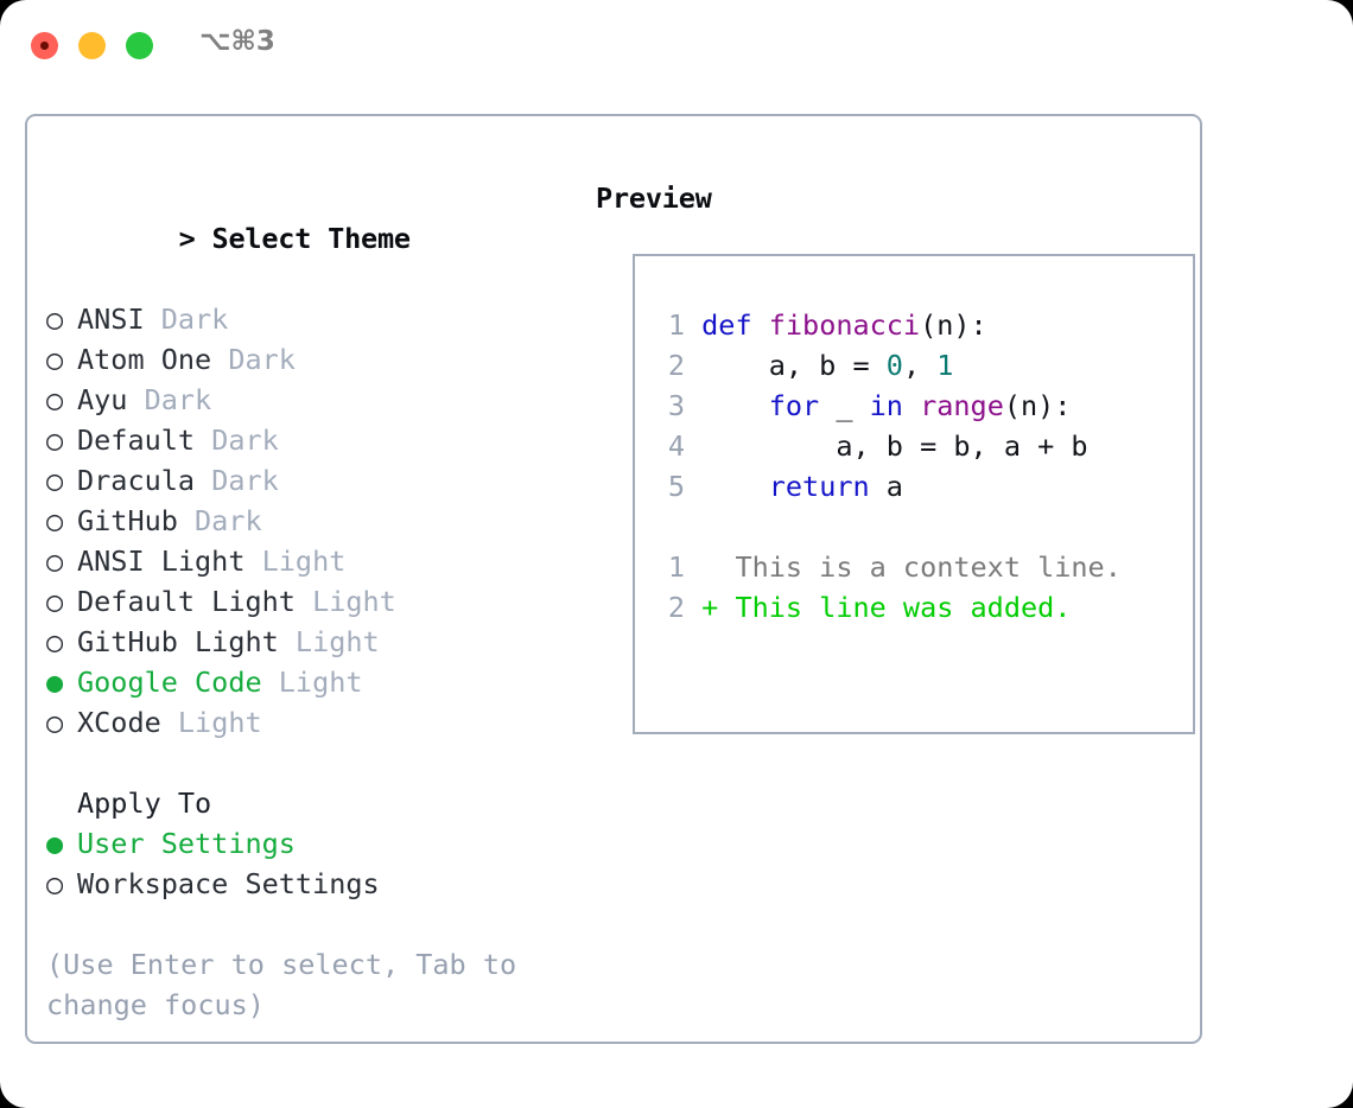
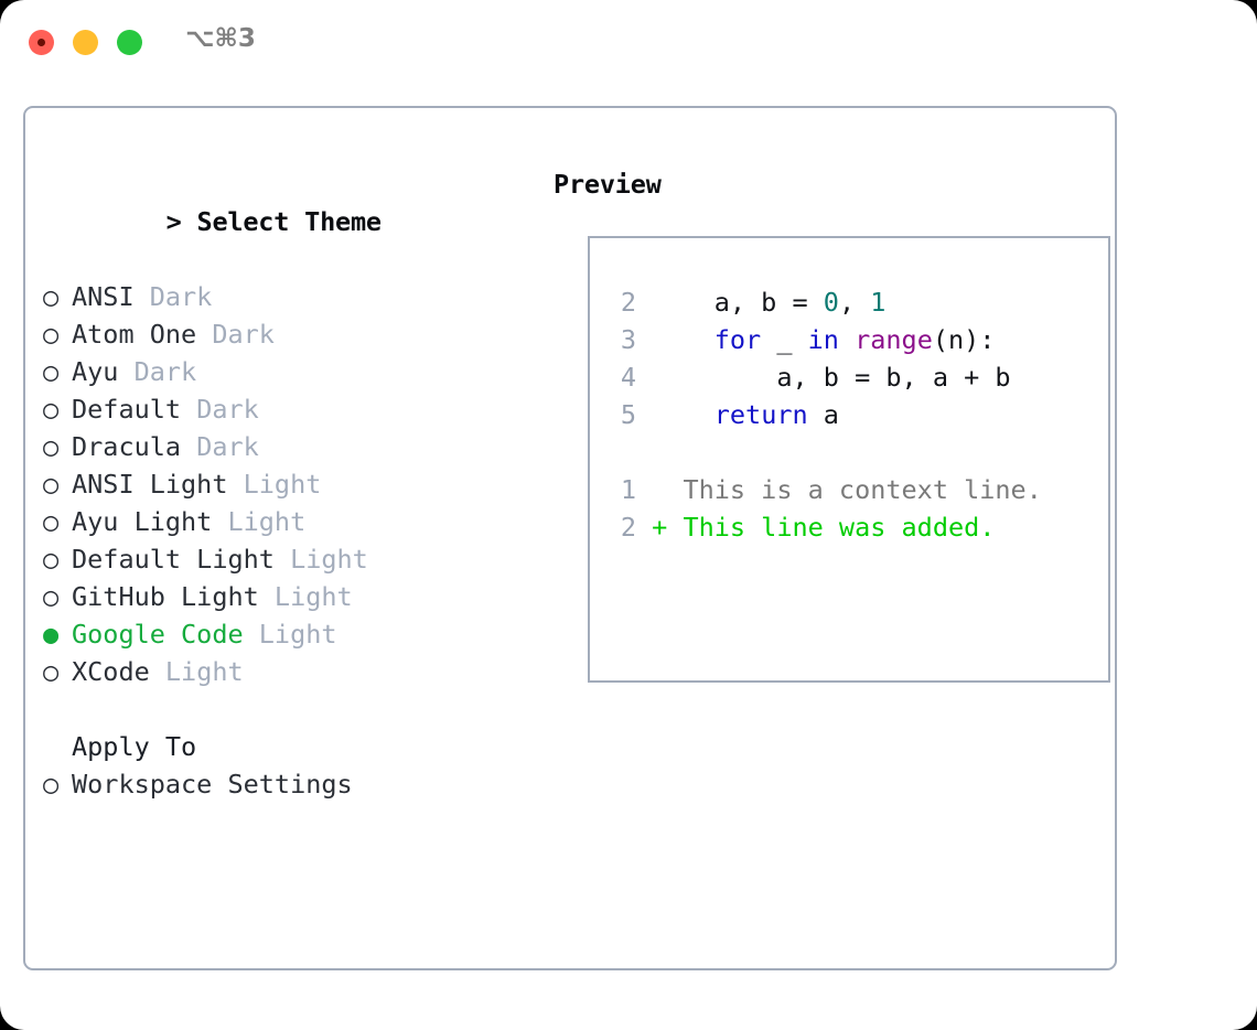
  ⌥⌘3
  > Select Theme
  ○ ANSI Dark
  ○ Atom One Dark
  ○ Ayu Dark
  ○ Default Dark
  ○ Dracula Dark
- ○ GitHub Dark
  ○ ANSI Light Light
+ ○ Ayu Light Light
  ○ Default Light Light
  ○ GitHub Light Light
  ● Google Code Light
  ○ XCode Light
  Apply To
- ● User Settings
  ○ Workspace Settings
- (Use Enter to select, Tab to change focus)
  Preview
- 1 def fibonacci(n):
  2 a, b = 0, 1
  3 for _ in range(n):
  4 a, b = b, a + b
  5 return a
  1 This is a context line.
  2 + This line was added.
